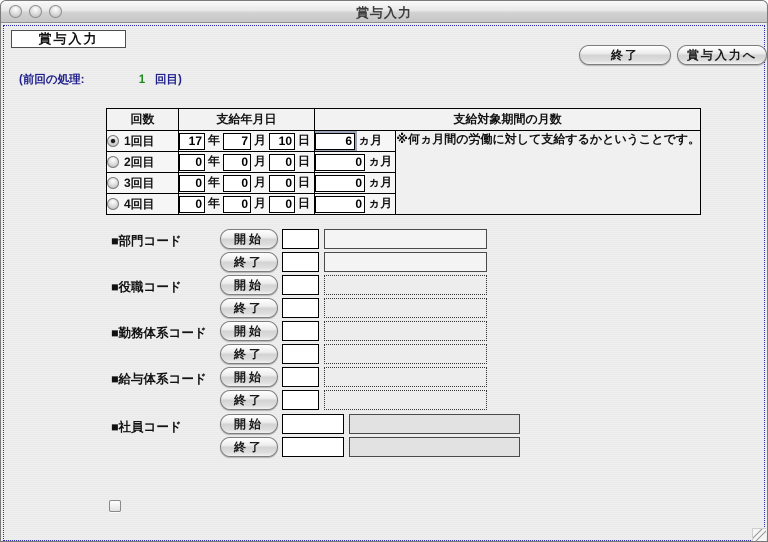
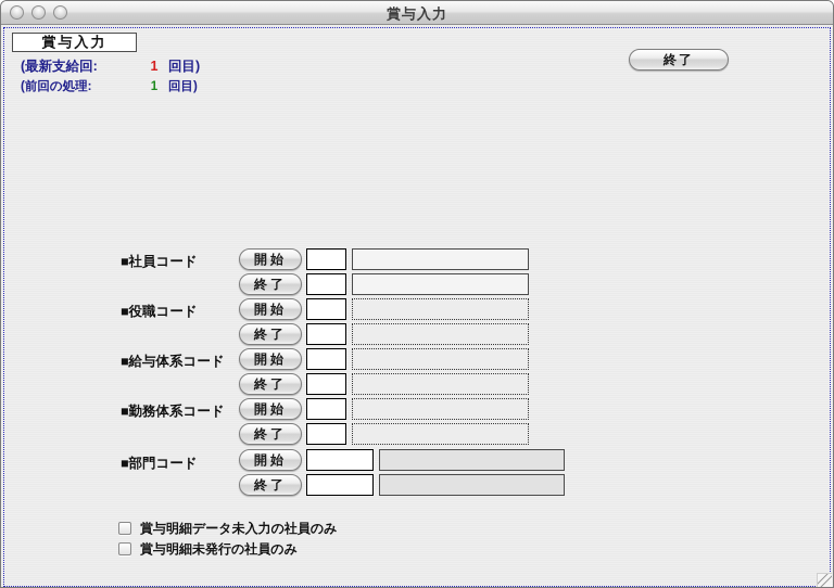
  賞与入力
  賞与入力
+ (最新支給回: 1 回目)
  (前回の処理: 1 回目)
  終了
- 賞与入力へ
- 回数	支給年月日	支給対象期間の月数
- 1回目	17 年 7 月 10 日	6 ヵ月	※何ヵ月間の労働に対して支給するかということです。
- 2回目	0 年 0 月 0 日	0 ヵ月
- 3回目	0 年 0 月 0 日	0 ヵ月
- 4回目	0 年 0 月 0 日	0 ヵ月
- ■部門コード
+ ■社員コード
  開始
  終了
  ■役職コード
  開始
  終了
- ■勤務体系コード
+ ■給与体系コード
  開始
  終了
- ■給与体系コード
+ ■勤務体系コード
  開始
  終了
- ■社員コード
+ ■部門コード
  開始
  終了
+ 賞与明細データ未入力の社員のみ
+ 賞与明細未発行の社員のみ
